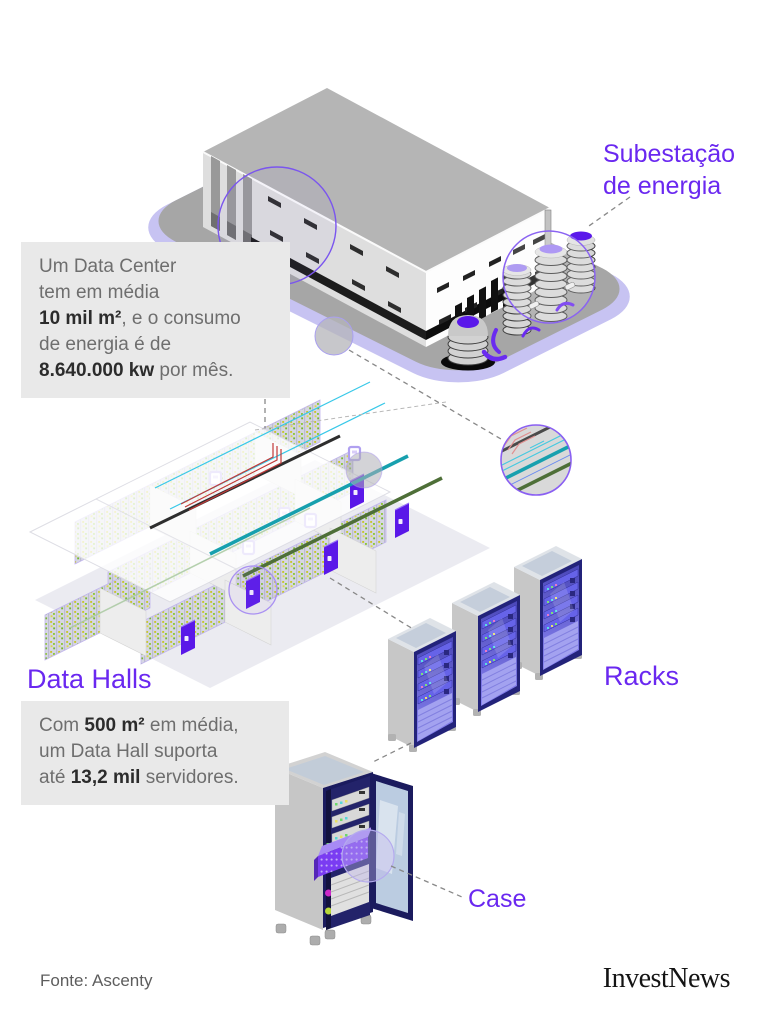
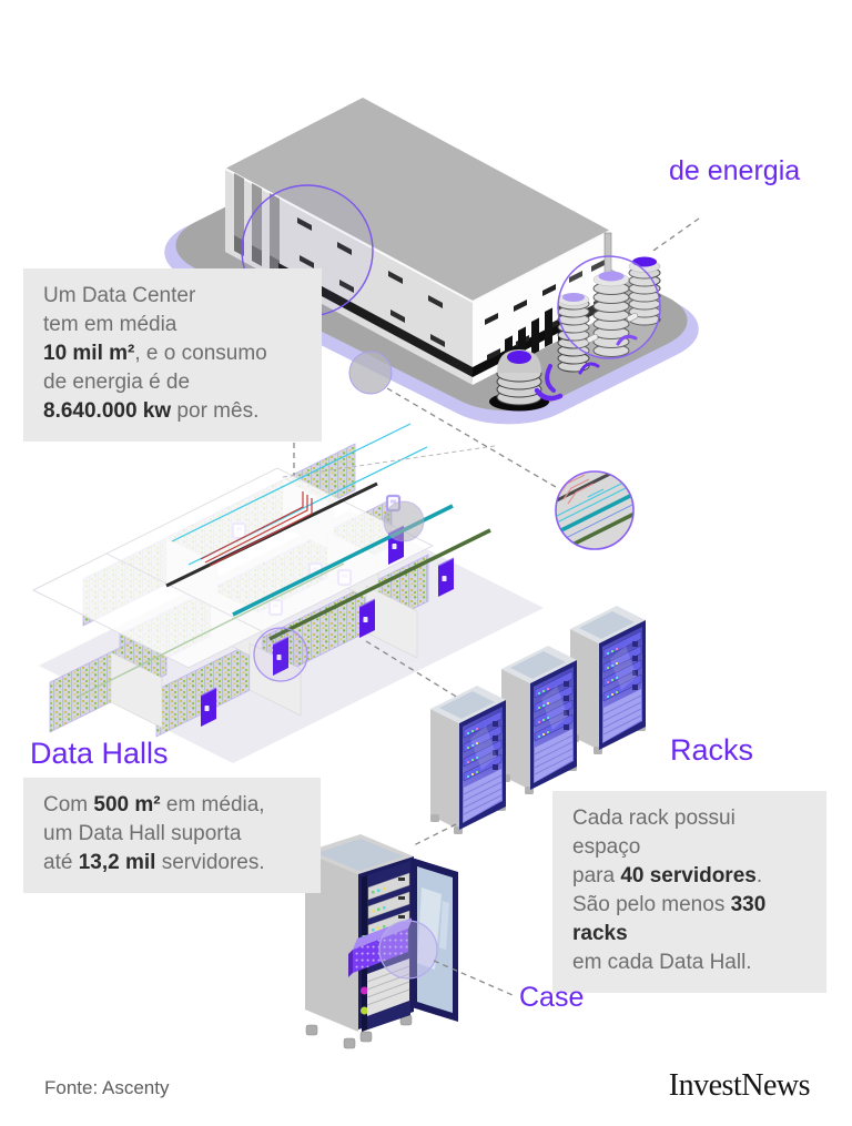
- Subestação
  de energia
  Um Data Center
  tem em média
  10 mil m², e o consumo
  de energia é de
  8.640.000 kw por mês.
  Data Halls
  Com 500 m² em média,
  um Data Hall suporta
  até 13,2 mil servidores.
  Racks
+ Cada rack possui espaço
+ para 40 servidores.
+ São pelo menos 330 racks
+ em cada Data Hall.
  Case
  Fonte: Ascenty
  InvestNews
